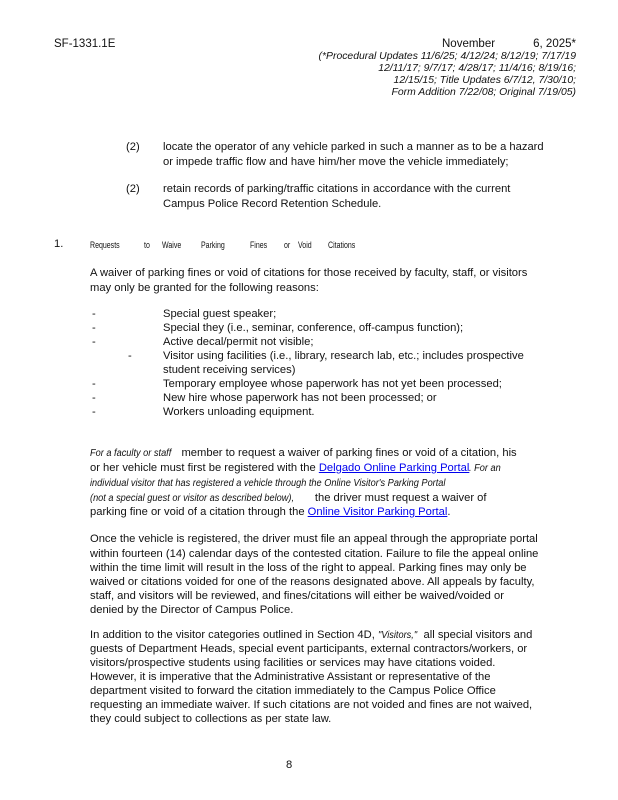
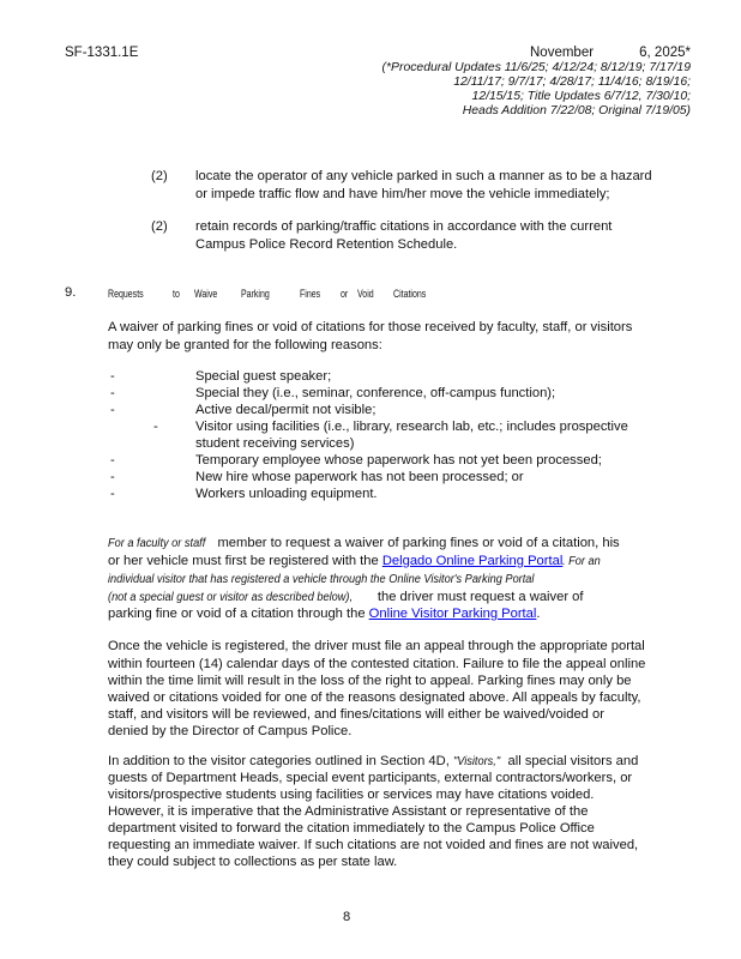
  SF-1331.1E
  November
  6, 2025*
  (*Procedural Updates 11/6/25; 4/12/24; 8/12/19; 7/17/19
  12/11/17; 9/7/17; 4/28/17; 11/4/16; 8/19/16;
  12/15/15; Title Updates 6/7/12, 7/30/10;
- Form Addition 7/22/08; Original 7/19/05)
+ Heads Addition 7/22/08; Original 7/19/05)
  (2)
  locate the operator of any vehicle parked in such a manner as to be a hazard
  or impede traffic flow and have him/her move the vehicle immediately;
  (2)
  retain records of parking/traffic citations in accordance with the current
  Campus Police Record Retention Schedule.
- 1.
+ 9.
  Requests
  to
  Waive
  Parking
  Fines
  or
  Void
  Citations
  A waiver of parking fines or void of citations for those received by faculty, staff, or visitors
  may only be granted for the following reasons:
  -
  Special guest speaker;
  -
  Special they (i.e., seminar, conference, off-campus function);
  -
  Active decal/permit not visible;
  -
  Visitor using facilities (i.e., library, research lab, etc.; includes prospective
  student receiving services)
  -
  Temporary employee whose paperwork has not yet been processed;
  -
  New hire whose paperwork has not been processed; or
  -
  Workers unloading equipment.
  For a faculty or staff member to request a waiver of parking fines or void of a citation, his
  or her vehicle must first be registered with the Delgado Online Parking Portal. For an
  individual visitor that has registered a vehicle through the Online Visitor's Parking Portal
  (not a special guest or visitor as described below), the driver must request a waiver of
  parking fine or void of a citation through the Online Visitor Parking Portal.
  Once the vehicle is registered, the driver must file an appeal through the appropriate portal
  within fourteen (14) calendar days of the contested citation. Failure to file the appeal online
  within the time limit will result in the loss of the right to appeal. Parking fines may only be
  waived or citations voided for one of the reasons designated above. All appeals by faculty,
  staff, and visitors will be reviewed, and fines/citations will either be waived/voided or
  denied by the Director of Campus Police.
  In addition to the visitor categories outlined in Section 4D, "Visitors," all special visitors and
  guests of Department Heads, special event participants, external contractors/workers, or
  visitors/prospective students using facilities or services may have citations voided.
  However, it is imperative that the Administrative Assistant or representative of the
  department visited to forward the citation immediately to the Campus Police Office
  requesting an immediate waiver. If such citations are not voided and fines are not waived,
  they could subject to collections as per state law.
  8
